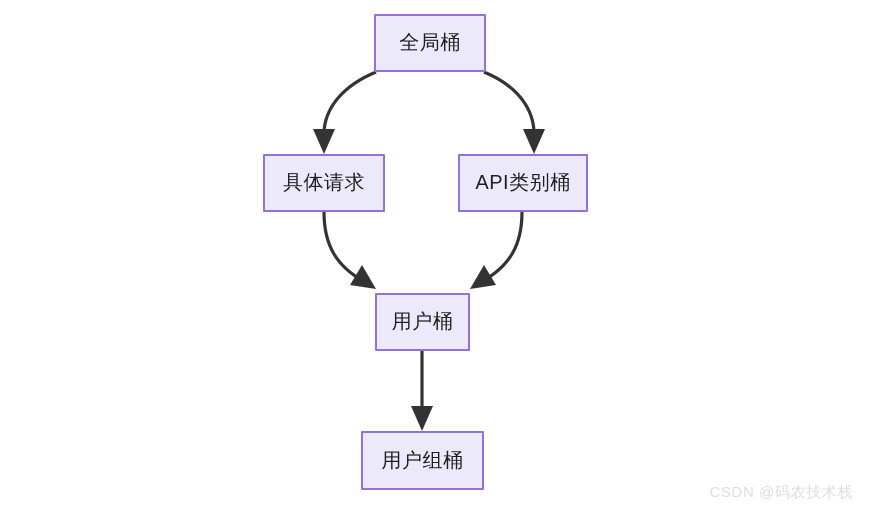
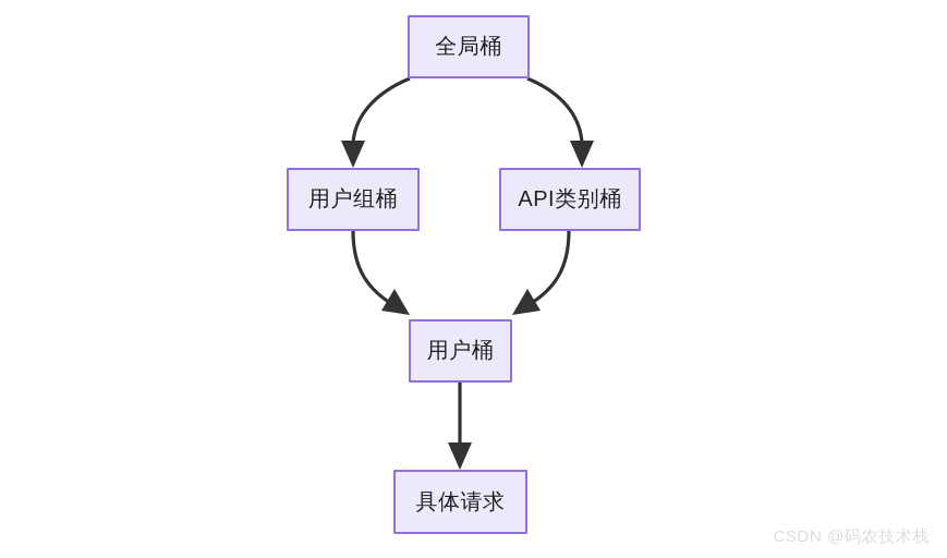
  全局桶
- 具体请求
+ 用户组桶
  API类别桶
  用户桶
- 用户组桶
+ 具体请求
  CSDN @码农技术栈
